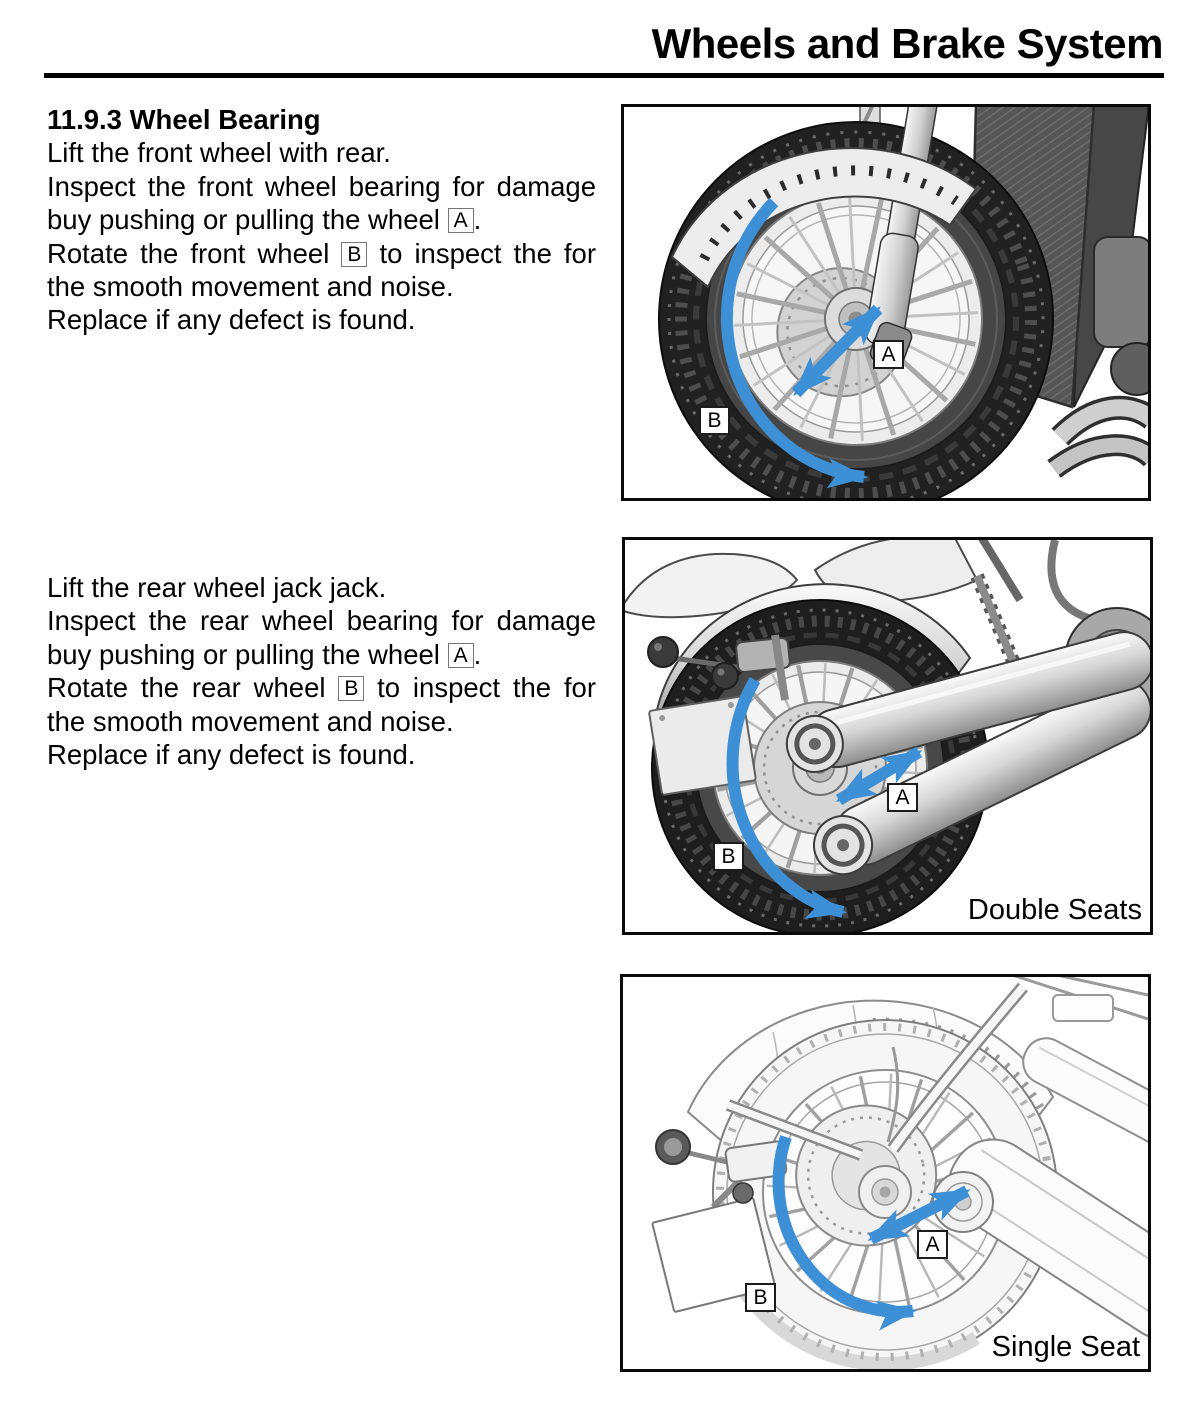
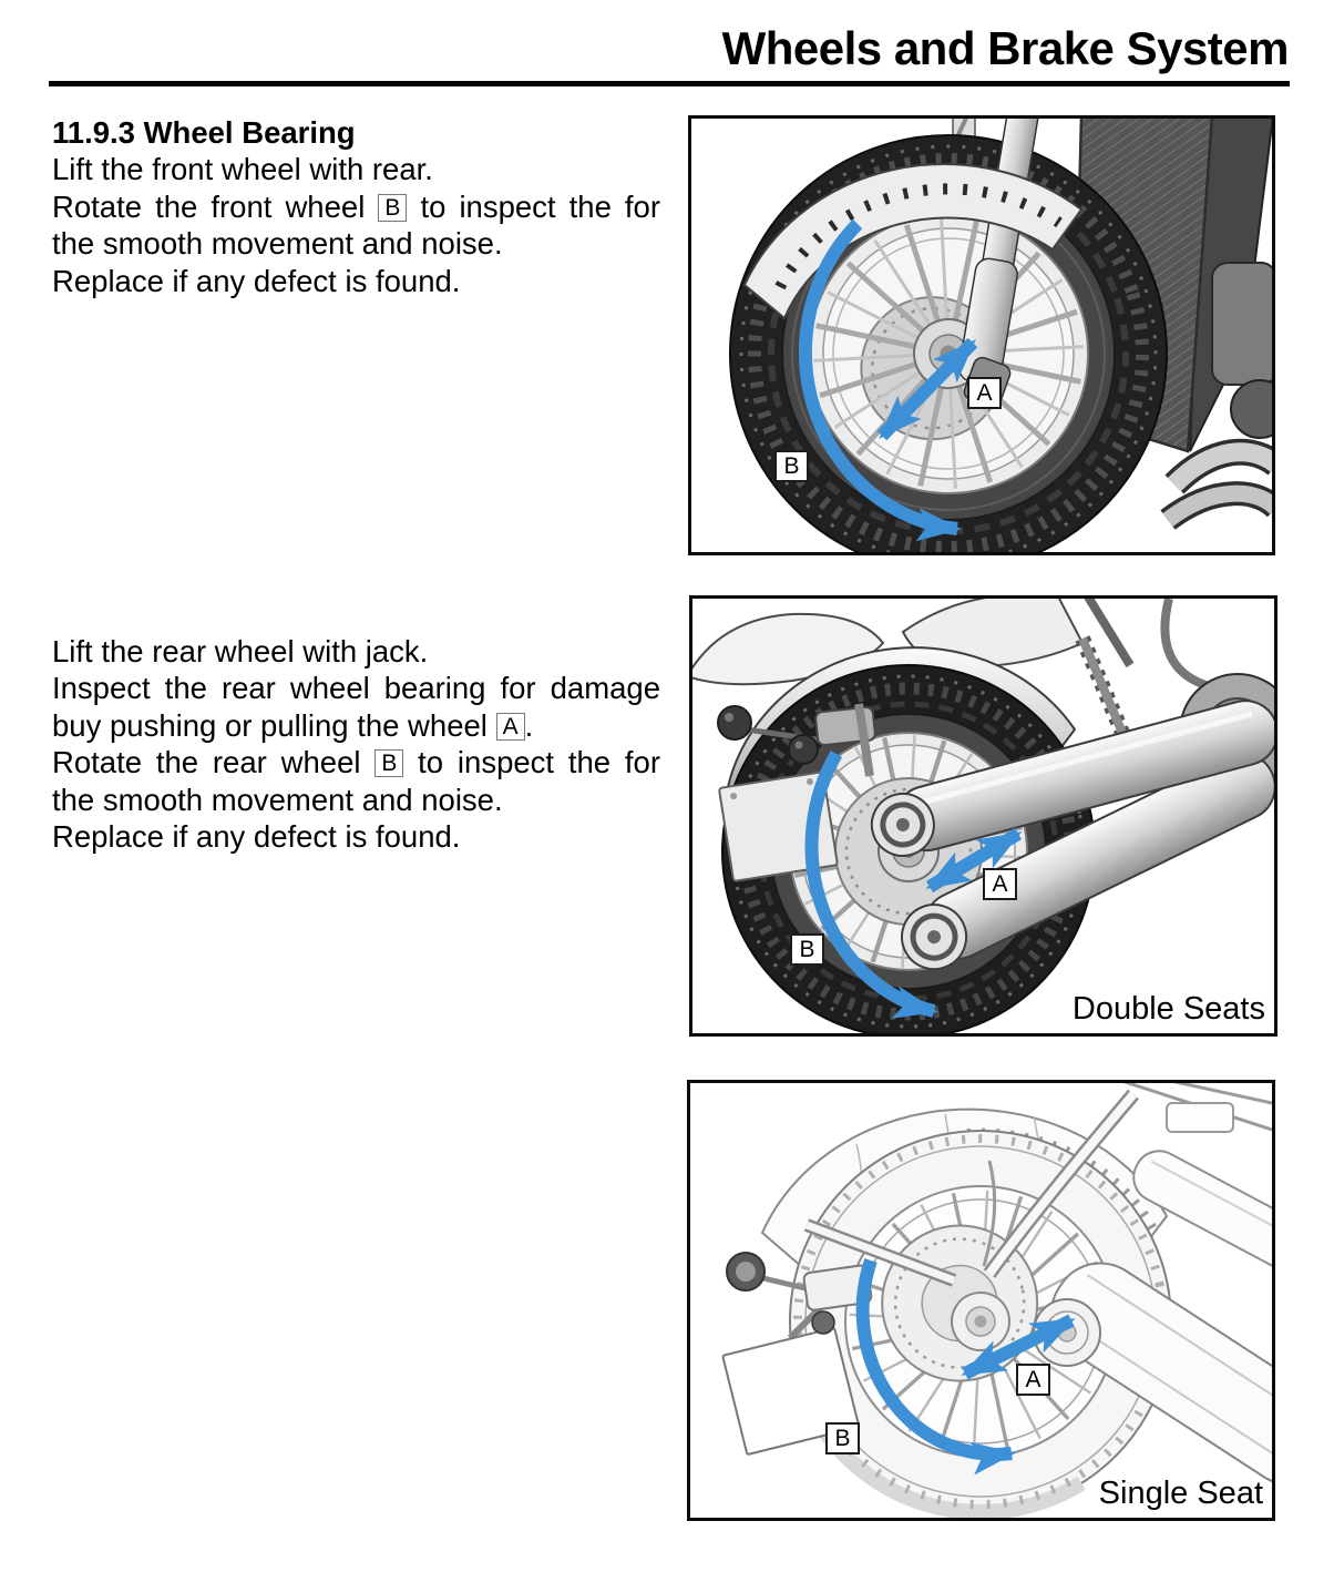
  Wheels and Brake System
  11.9.3 Wheel Bearing
  Lift the front wheel with rear.
- Inspect the front wheel bearing for damage buy pushing or pulling the wheel A .
  Rotate the front wheel B to inspect the for the smooth movement and noise.
  Replace if any defect is found.
- Lift the rear wheel jack jack.
+ Lift the rear wheel with jack.
  Inspect the rear wheel bearing for damage buy pushing or pulling the wheel A .
  Rotate the rear wheel B to inspect the for the smooth movement and noise.
  Replace if any defect is found.
  A
  B
  A
  B
  Double Seats
  A
  B
  Single Seat
